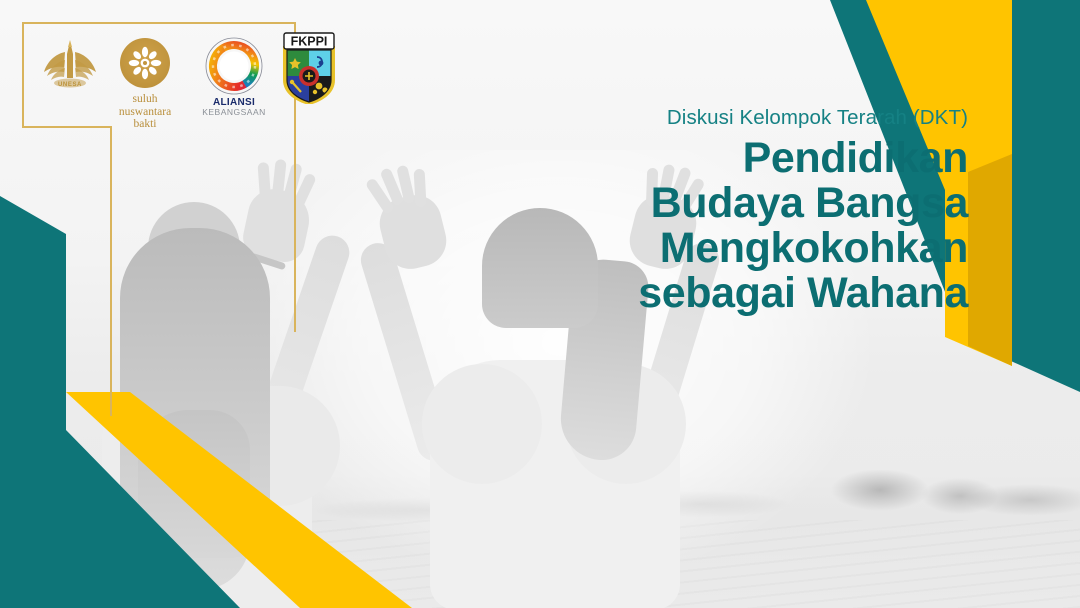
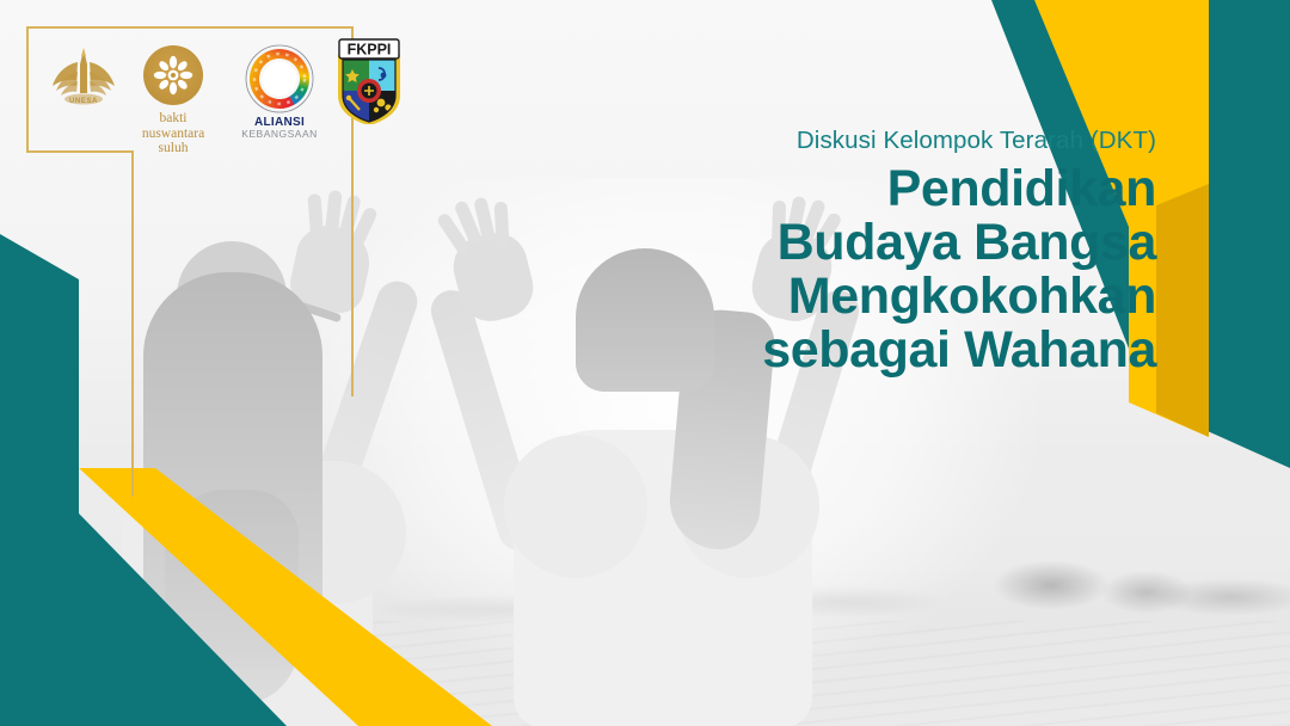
- suluh
+ bakti
  nuswantara
- bakti
+ suluh
  ALIANSI
  KEBANGSAAN
  FKPPI
  Diskusi Kelompok Terarah (DKT)
  Pendidikan
  Budaya Bangsa
  Mengkokohkan
  sebagai Wahana
